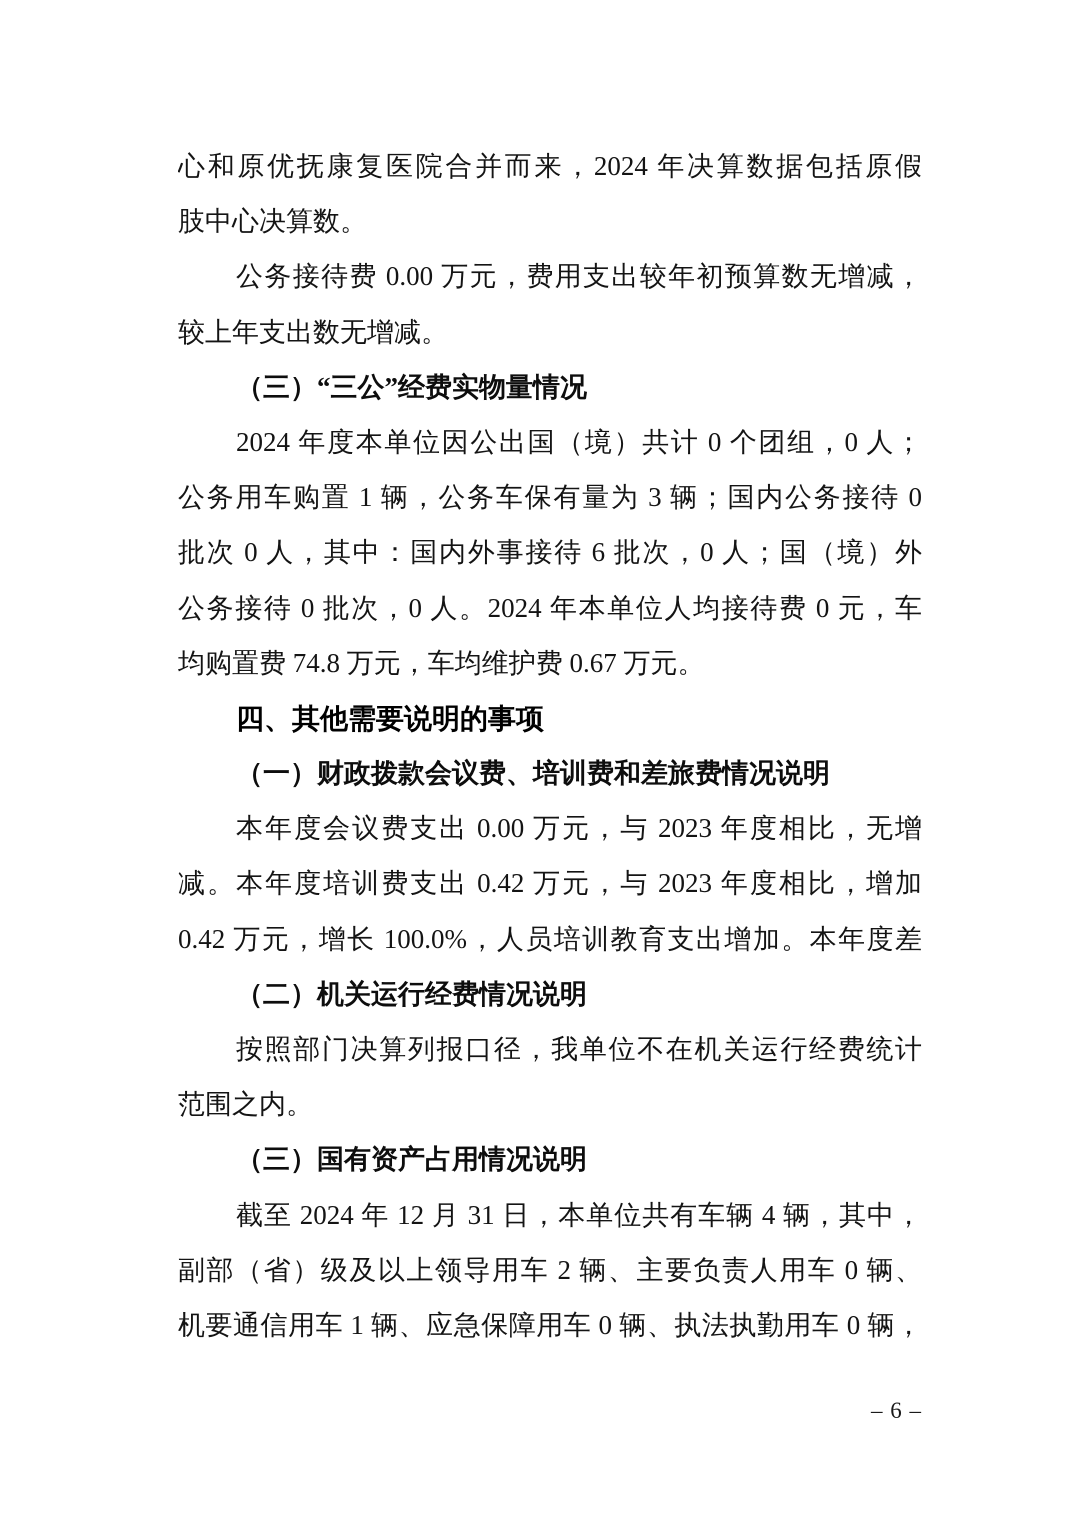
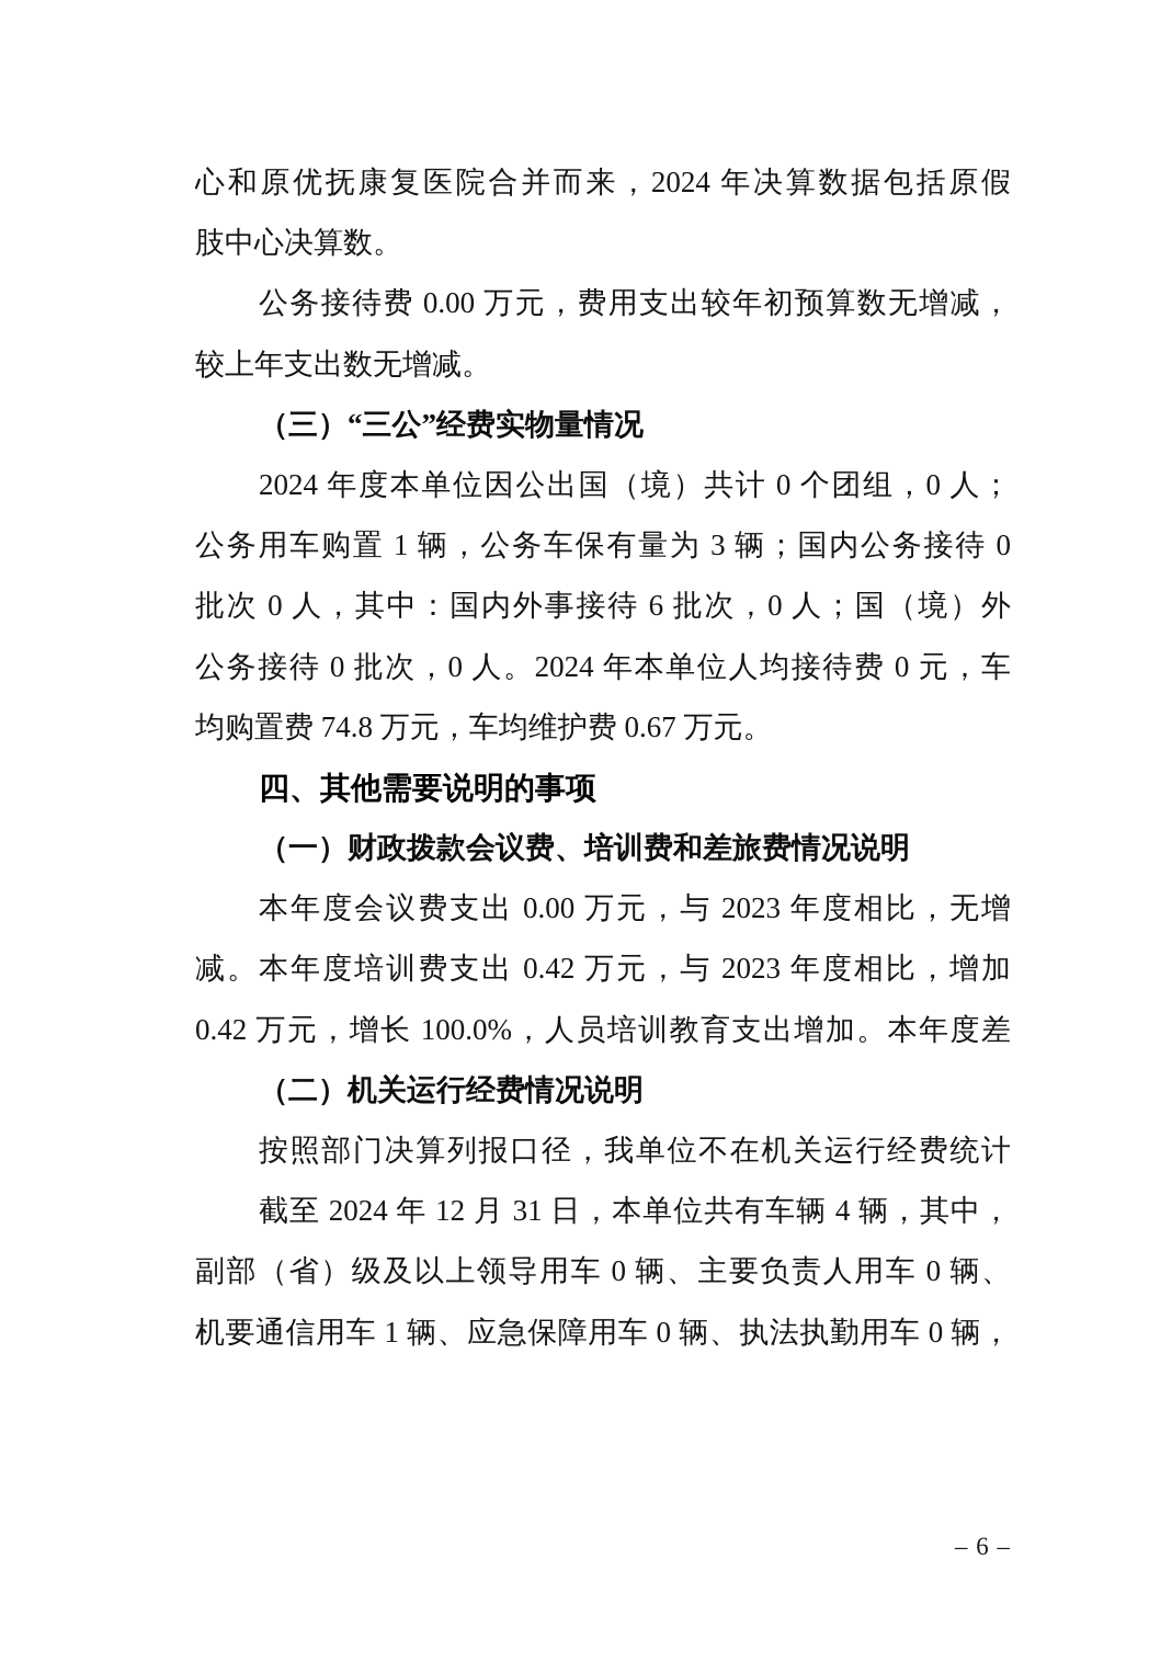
  心和原优抚康复医院合并而来，2024 年决算数据包括原假
  肢中心决算数。
  公务接待费 0.00 万元，费用支出较年初预算数无增减，
  较上年支出数无增减。
  （三）“三公”经费实物量情况
  2024 年度本单位因公出国（境）共计 0 个团组，0 人；
  公务用车购置 1 辆，公务车保有量为 3 辆；国内公务接待 0
  批次 0 人，其中：国内外事接待 6 批次，0 人；国（境）外
  公务接待 0 批次，0 人。2024 年本单位人均接待费 0 元，车
  均购置费 74.8 万元，车均维护费 0.67 万元。
  四、其他需要说明的事项
  （一）财政拨款会议费、培训费和差旅费情况说明
  本年度会议费支出 0.00 万元，与 2023 年度相比，无增
  减。本年度培训费支出 0.42 万元，与 2023 年度相比，增加
  0.42 万元，增长 100.0%，人员培训教育支出增加。本年度差
  （二）机关运行经费情况说明
  按照部门决算列报口径，我单位不在机关运行经费统计
- 范围之内。
- （三）国有资产占用情况说明
  截至 2024 年 12 月 31 日，本单位共有车辆 4 辆，其中，
- 副部（省）级及以上领导用车 2 辆、主要负责人用车 0 辆、
+ 副部（省）级及以上领导用车 0 辆、主要负责人用车 0 辆、
  机要通信用车 1 辆、应急保障用车 0 辆、执法执勤用车 0 辆，
  – 6 –
